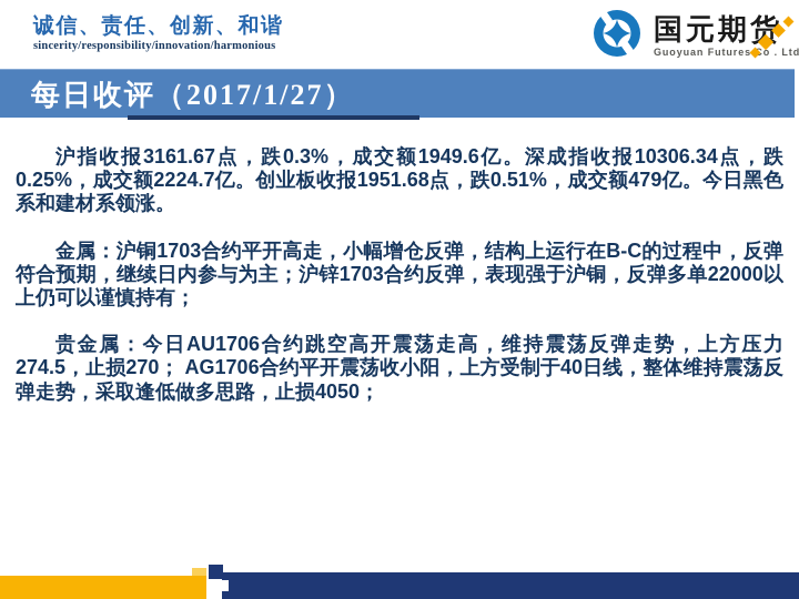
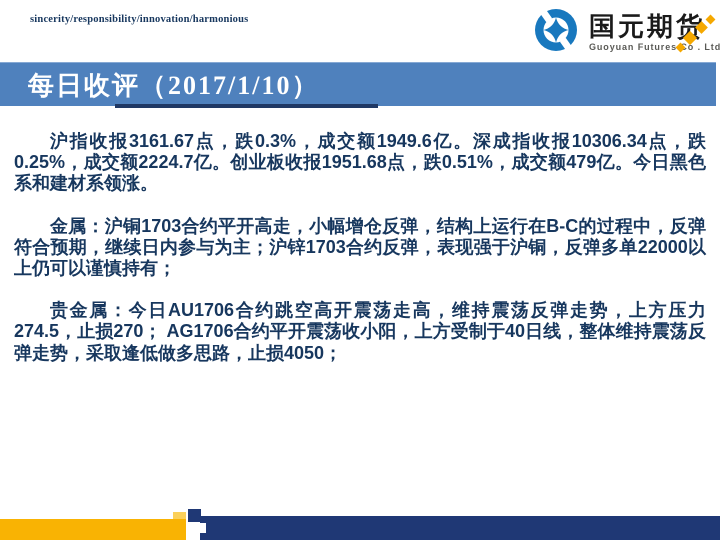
- 诚信、责任、创新、和谐
  sincerity/responsibility/innovation/harmonious
  国元期货
  Guoyuan Futureso . Ltd
- 每日收评（2017/1/27）
+ 每日收评（2017/1/10）
  沪指收报3161.67点，跌0.3%，成交额1949.6亿。深成指收报10306.34点，跌0.25%，成交额2224.7亿。创业板收报1951.68点，跌0.51%，成交额479亿。今日黑色系和建材系领涨。
  金属：沪铜1703合约平开高走，小幅增仓反弹，结构上运行在B-C的过程中，反弹符合预期，继续日内参与为主；沪锌1703合约反弹，表现强于沪铜，反弹多单22000以上仍可以谨慎持有；
  贵金属：今日AU1706合约跳空高开震荡走高，维持震荡反弹走势，上方压力274.5，止损270； AG1706合约平开震荡收小阳，上方受制于40日线，整体维持震荡反弹走势，采取逢低做多思路，止损4050；
